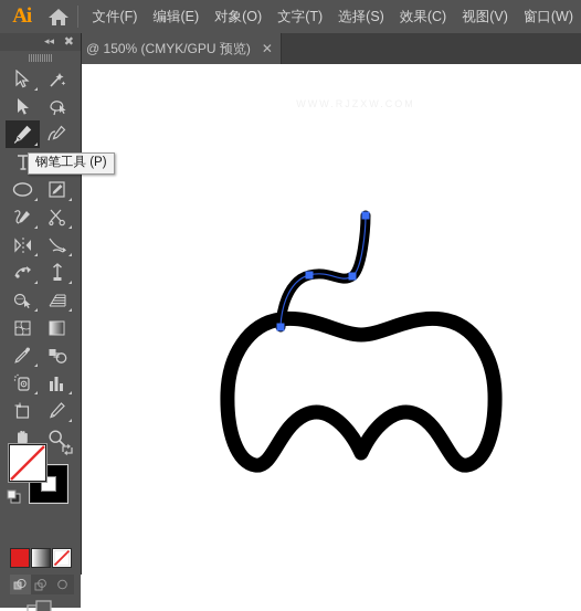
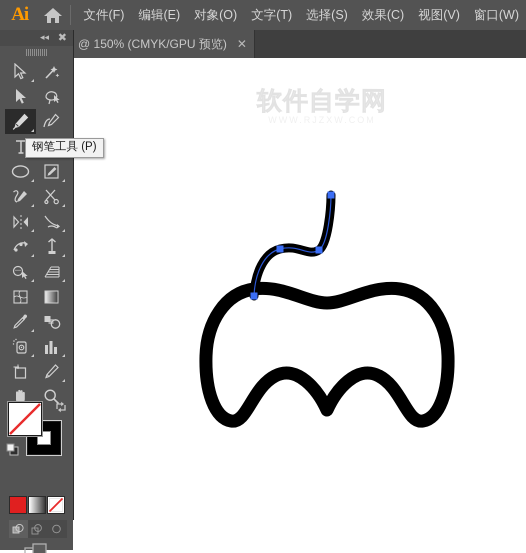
  Ai
  文件(F)
  编辑(E)
  对象(O)
  文字(T)
  选择(S)
  效果(C)
  视图(V)
  窗口(W)
  @ 150% (CMYK/GPU 预览)
  ✕
+ 软件自学网
  ◂◂
  ✖
  钢笔工具 (P)
